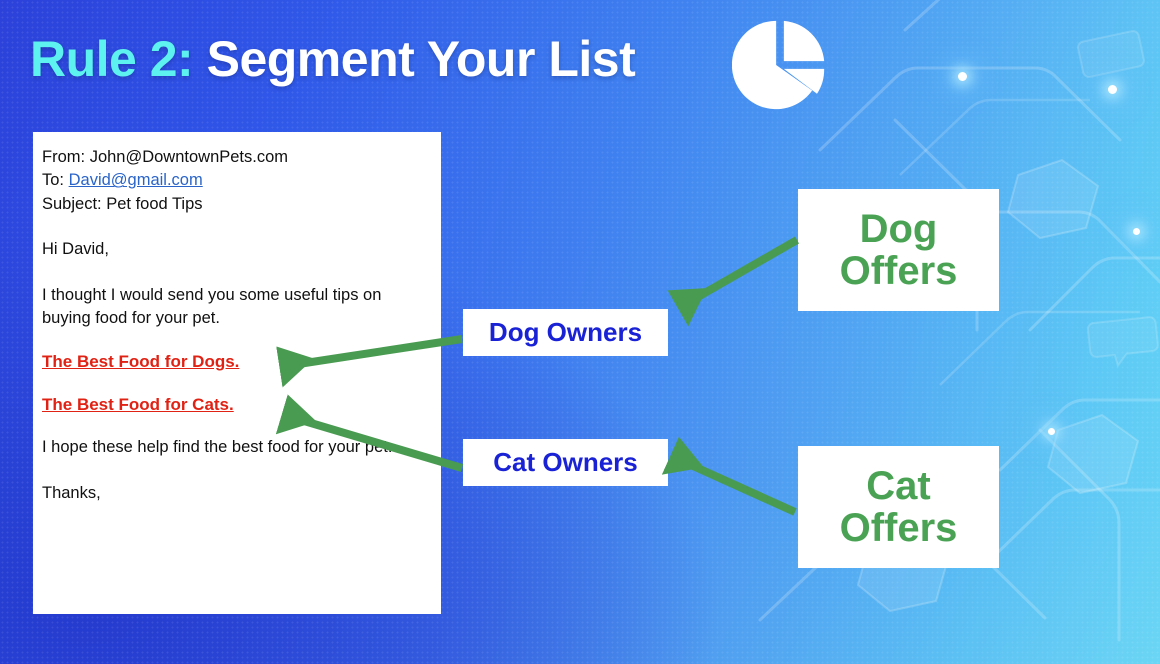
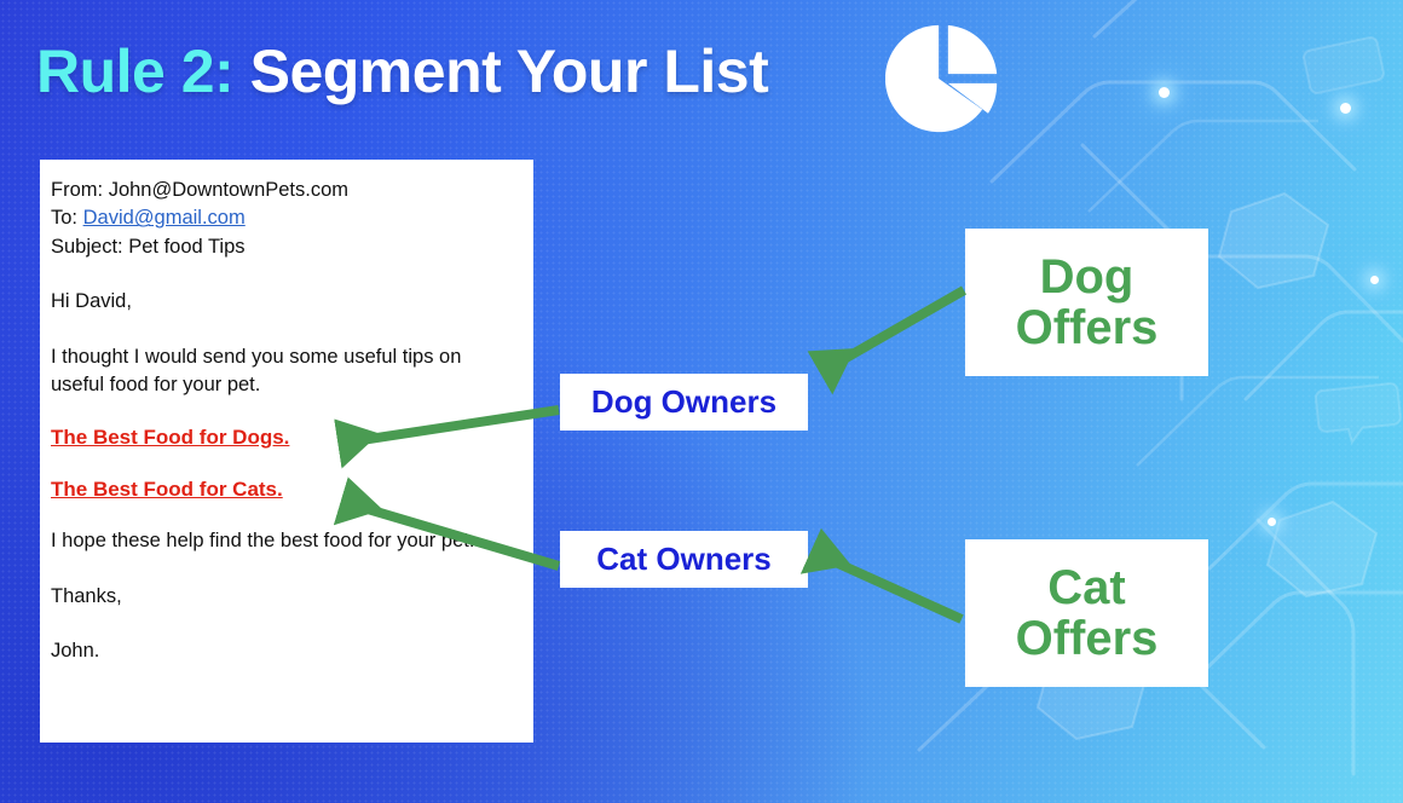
  Rule 2: Segment Your List
  From: John@DowntownPets.com
  To: David@gmail.com
  Subject: Pet food Tips
  Hi David,
- I thought I would send you some useful tips on buying food for your pet.
+ I thought I would send you some useful tips on useful food for your pet.
  The Best Food for Dogs. The Best Food for Cats.
  I hope these help find the best food for your pe
  Thanks,
+ John.
  Dog Owners
  Cat Owners
  Dog
  Offers
  Cat
  Offers
